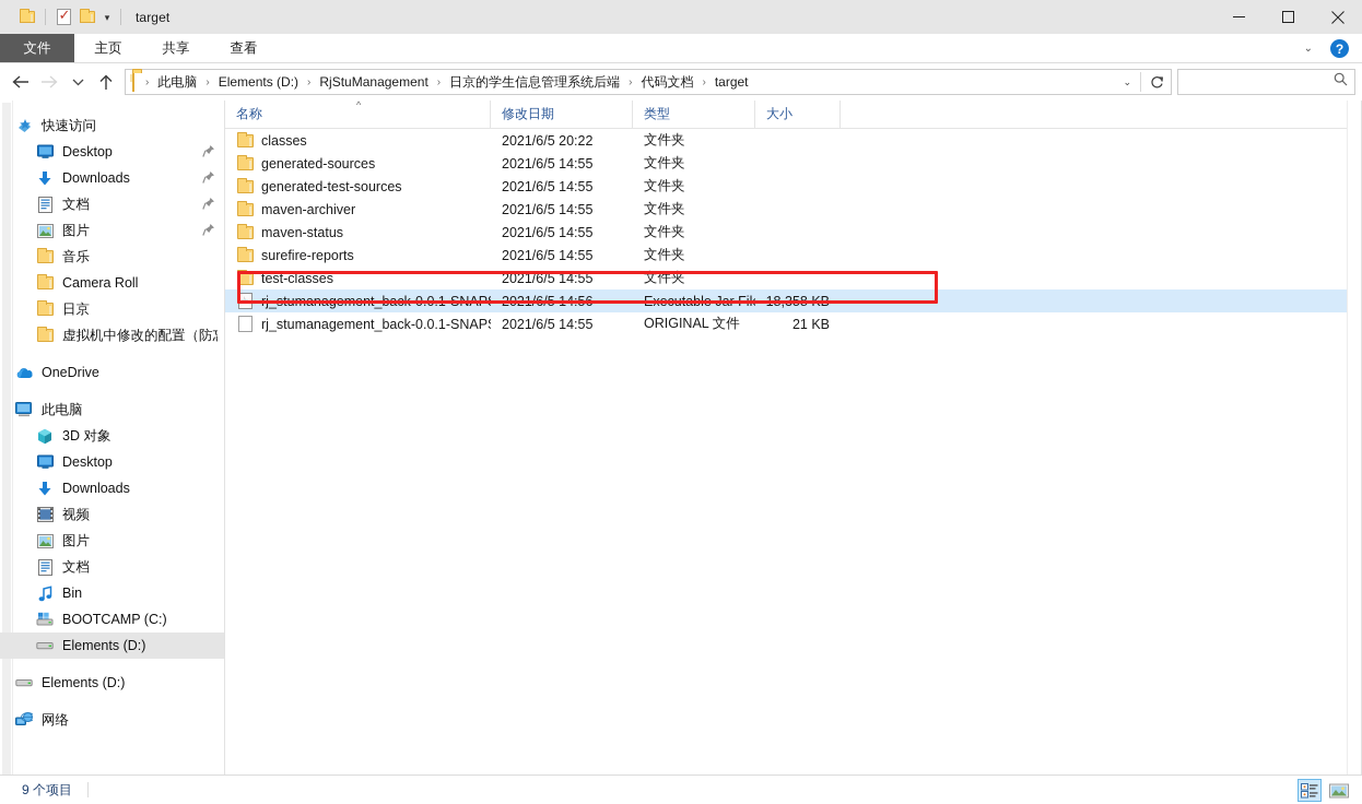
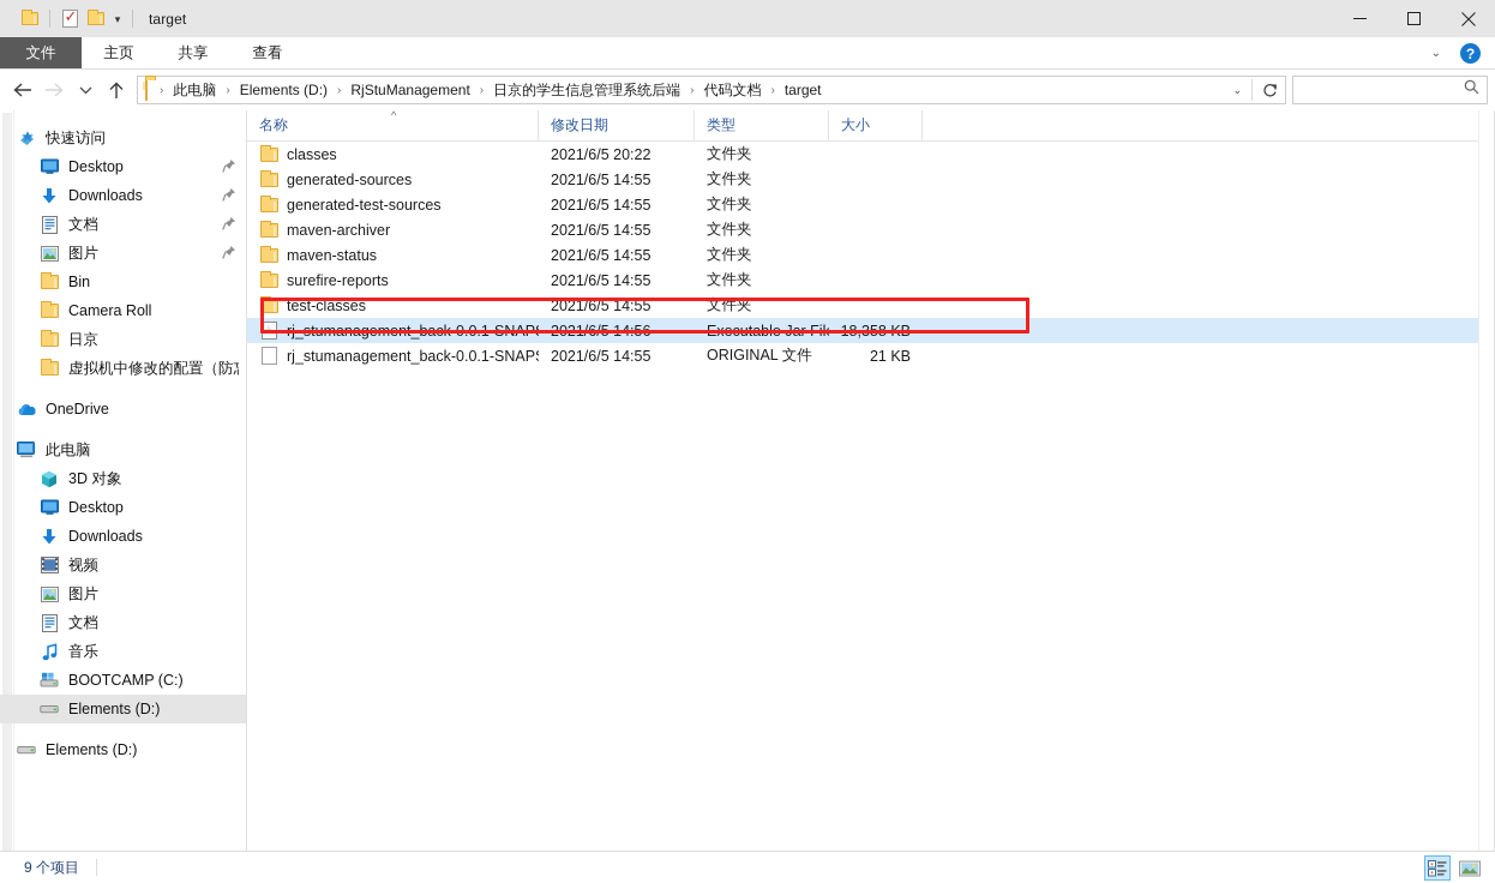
  ▾
  target
  文件
  主页
  共享
  查看
  ⌄
  ?
  ›
  此电脑
  ›
  Elements (D:)
  ›
  RjStuManagement
  ›
  日京的学生信息管理系统后端
  ›
  代码文档
  ›
  target
  ⌄
  快速访问
  Desktop
  Downloads
  文档
  图片
- 音乐
+ Bin
  Camera Roll
  日京
  虚拟机中修改的配置（防
  OneDrive
  此电脑
  3D 对象
  Desktop
  Downloads
  视频
  图片
  文档
- Bin
+ 音乐
  BOOTCAMP (C:)
  Elements (D:)
  Elements (D:)
- 网络
  名称
  ^
  修改日期
  类型
  大小
  classes
  2021/6/5 20:22
  文件夹
  generated-sources
  2021/6/5 14:55
  文件夹
  generated-test-sources
  2021/6/5 14:55
  文件夹
  maven-archiver
  2021/6/5 14:55
  文件夹
  maven-status
  2021/6/5 14:55
  文件夹
  surefire-reports
  2021/6/5 14:55
  文件夹
  test-classes
  2021/6/5 14:55
  文件夹
  ☕
  rj_stumanagement_back-0.0.1-SNAP
  2021/6/5 14:56
  Executable Jar Fil
  18,358 KB
  rj_stumanagement_back-0.0.1-SNAP
  2021/6/5 14:55
  ORIGINAL 文件
  21 KB
  9 个项目
